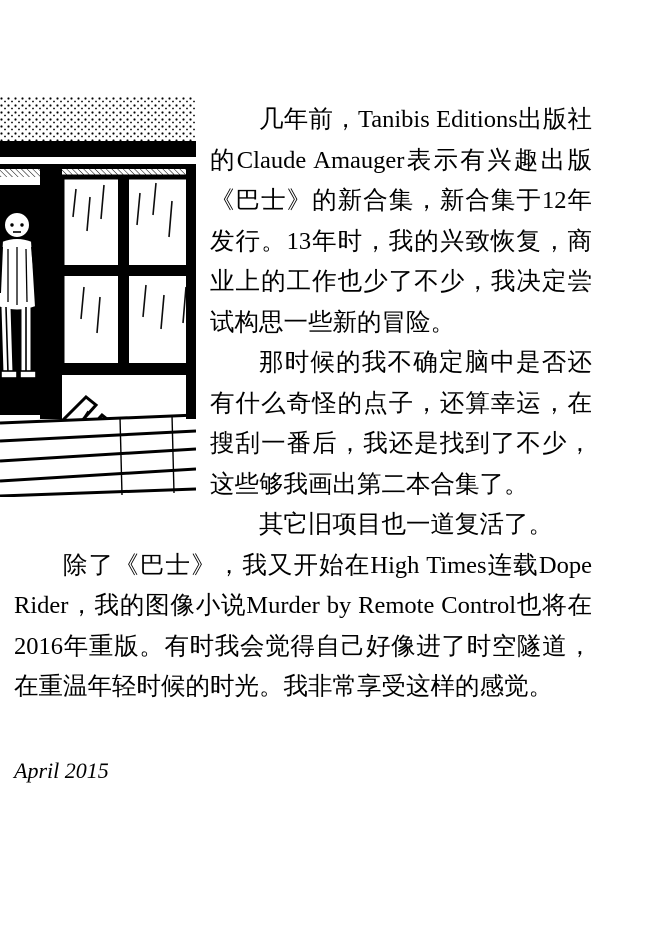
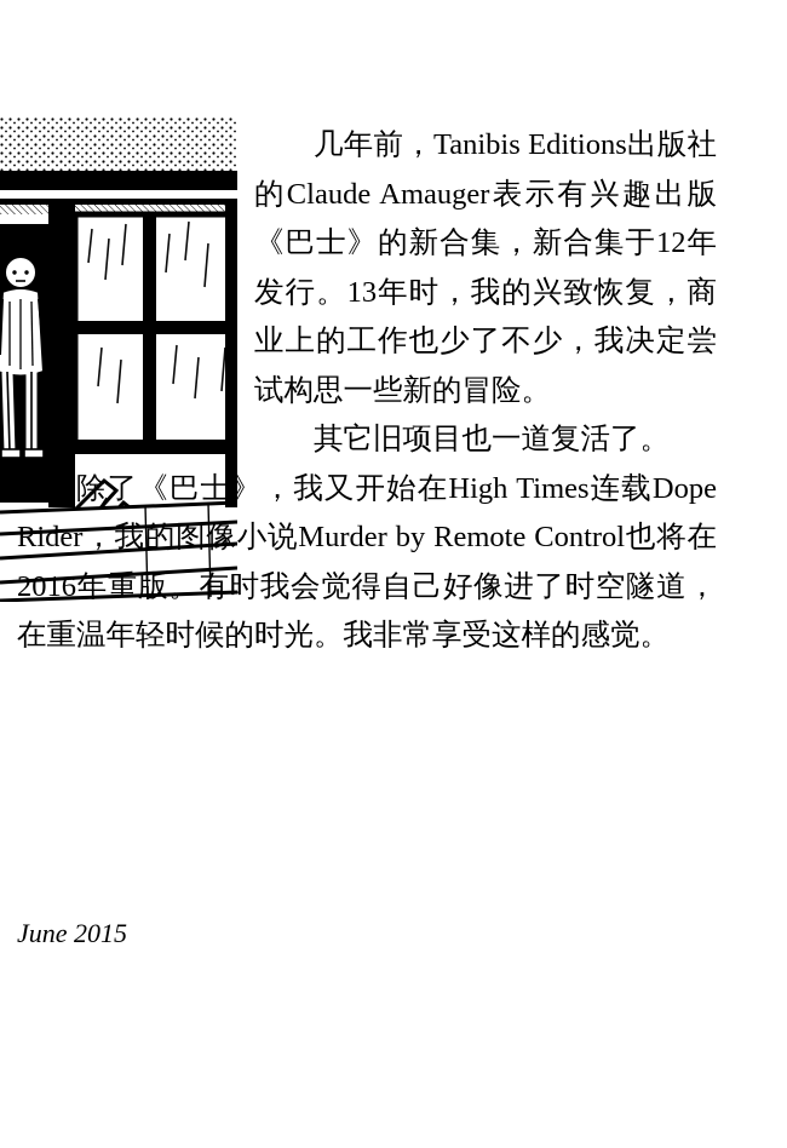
  几年前，Tanibis Editions出版社的Claude Amauger表示有兴趣出版《巴士》的新合集，新合集于12年发行。13年时，我的兴致恢复，商业上的工作也少了不少，我决定尝试构思一些新的冒险。
- 那时候的我不确定脑中是否还有什么奇怪的点子，还算幸运，在搜刮一番后，我还是找到了不少，这些够我画出第二本合集了。
  其它旧项目也一道复活了。
  除了《巴士》，我又开始在High Times连载Dope Rider，我的图像小说Murder by Remote Control也将在2016年重版。有时我会觉得自己好像进了时空隧道，在重温年轻时候的时光。我非常享受这样的感觉。
- April 2015
+ June 2015
